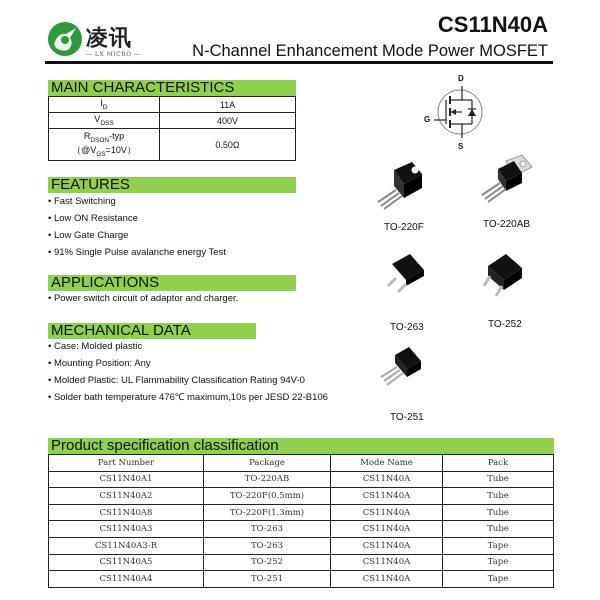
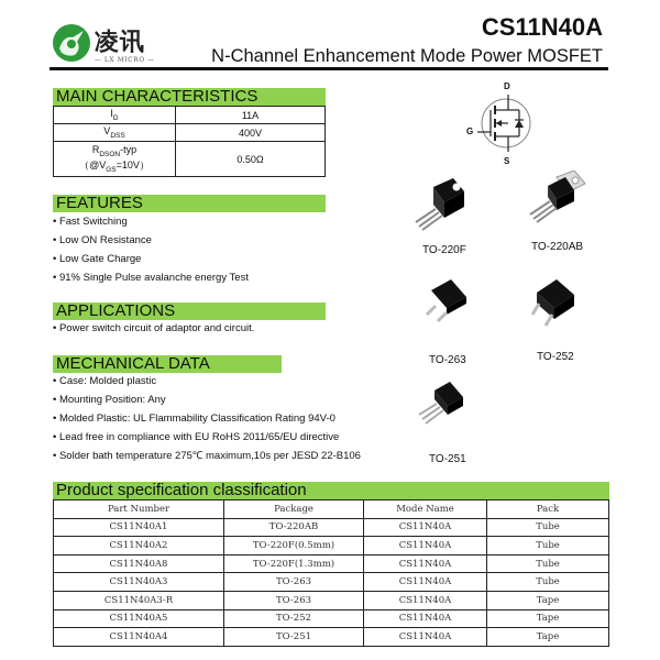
  凌讯
  CS11N40A
  N-Channel Enhancement Mode Power MOSFET
  MAIN CHARACTERISTICS
  I	11A
  R -typ （@V =10V）	0.50Ω
  FEATURES
  • Fast Switching
  • Low ON Resistance
  • Low Gate Charge
  • 91% Single Pulse avalanche energy Test
  APPLICATIONS
- • Power switch circuit of adaptor and charger.
+ • Power switch circuit of adaptor and circuit.
  MECHANICAL DATA
  • Case: Molded plastic
  • Mounting Position: Any
  • Molded Plastic: UL Flammability Classification Rating 94V-0
+ • Lead free in compliance with EU RoHS 2011/65/EU directive
- • Solder bath temperature 476℃ maximum,10s per JESD 22-B106
+ • Solder bath temperature 275℃ maximum,10s per JESD 22-B106
  D
  G
  S
  TO-220F
  TO-220AB
  TO-263
  TO-252
  TO-251
  Product specification classification
  Part Number	Package	Mode Name	Pack
  CS11N40A1	TO-220AB	CS11N40A	Tube
  CS11N40A2	TO-220F(0.5mm)	CS11N40A	Tube
  CS11N40A8	TO-220F(1.3mm)	CS11N40A	Tube
  CS11N40A3	TO-263	CS11N40A	Tube
  CS11N40A3-R	TO-263	CS11N40A	Tape
  CS11N40A5	TO-252	CS11N40A	Tape
  CS11N40A4	TO-251	CS11N40A	Tape
